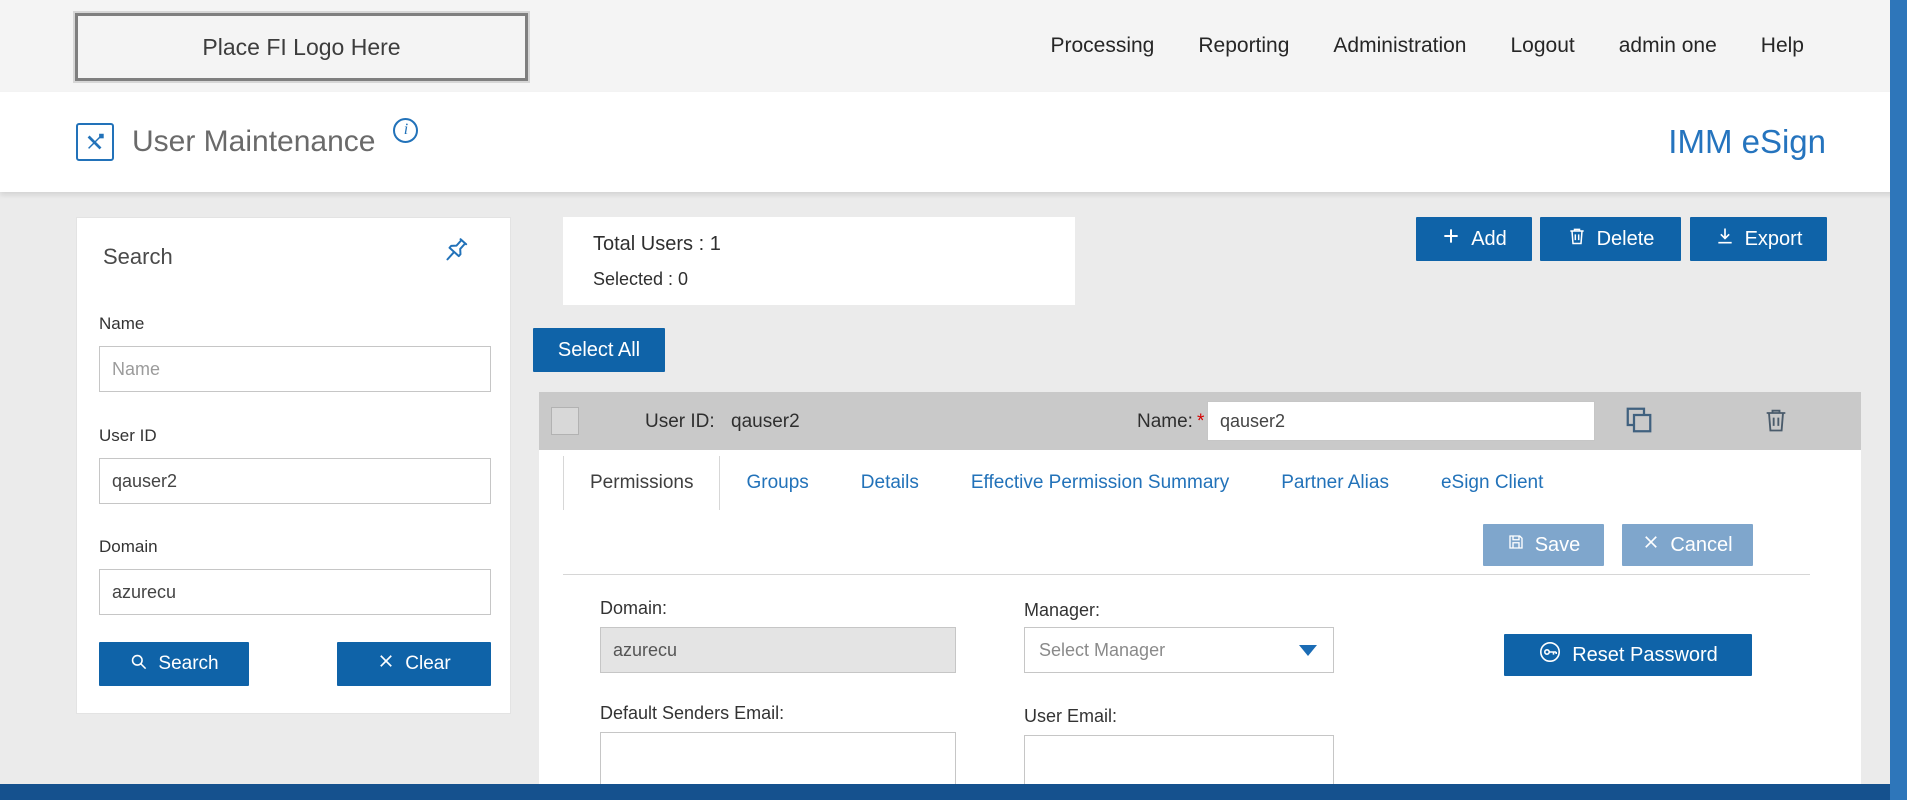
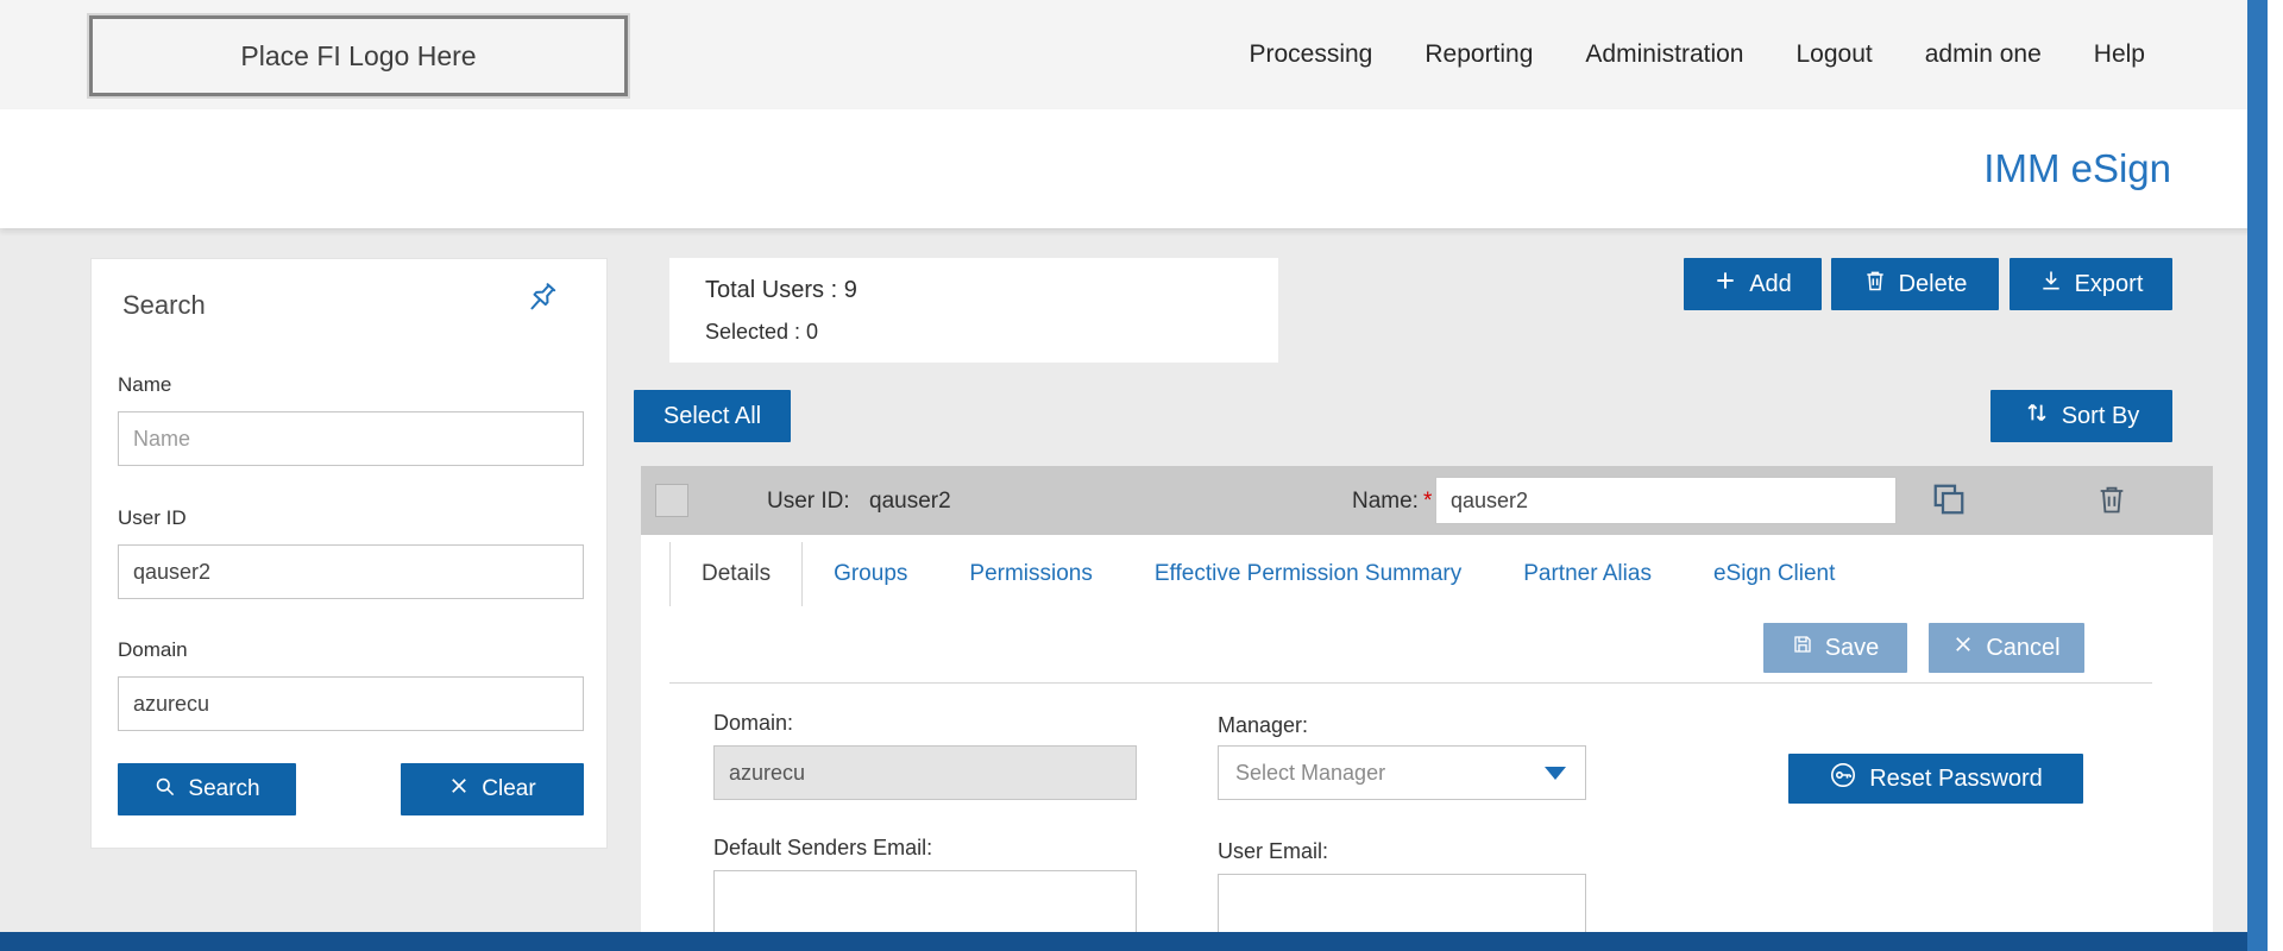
  Place FI Logo Here
  Processing
  Reporting
  Administration
  Logout
  admin one
  Help
- User Maintenance
- i
  IMM eSign
  Search
  Name
  Name
  User ID
  qauser2
  Domain
  azurecu
  Search
  Clear
- Total Users : 1
+ Total Users : 9
  Selected : 0
  Add
  Delete
  Export
  Select All
+ Sort By
  User ID:
  qauser2
  Name: *
  qauser2
- Permissions
+ Details
  Groups
- Details
+ Permissions
  Effective Permission Summary
  Partner Alias
  eSign Client
  Save
  Cancel
  Domain:
  azurecu
  Manager:
  Select Manager
  Reset Password
  Default Senders Email:
  User Email:
